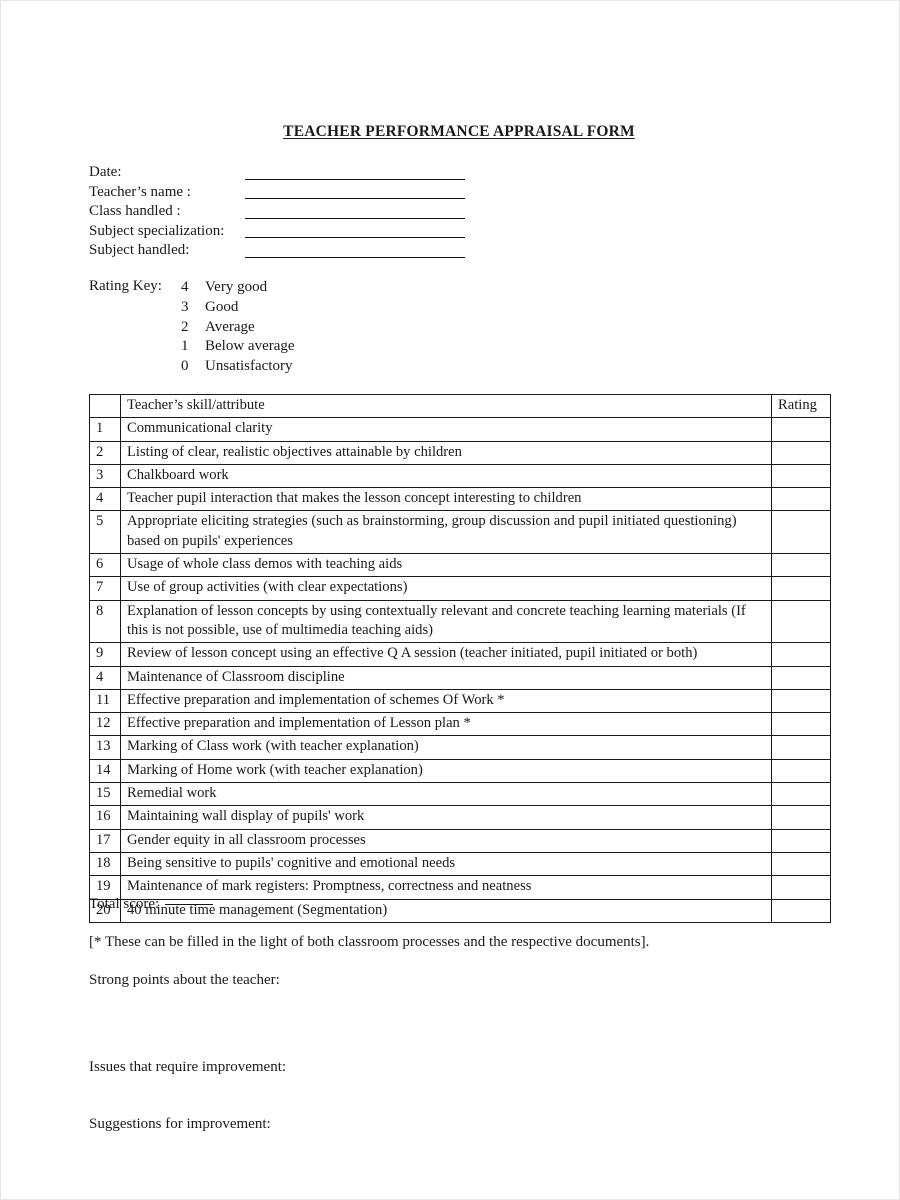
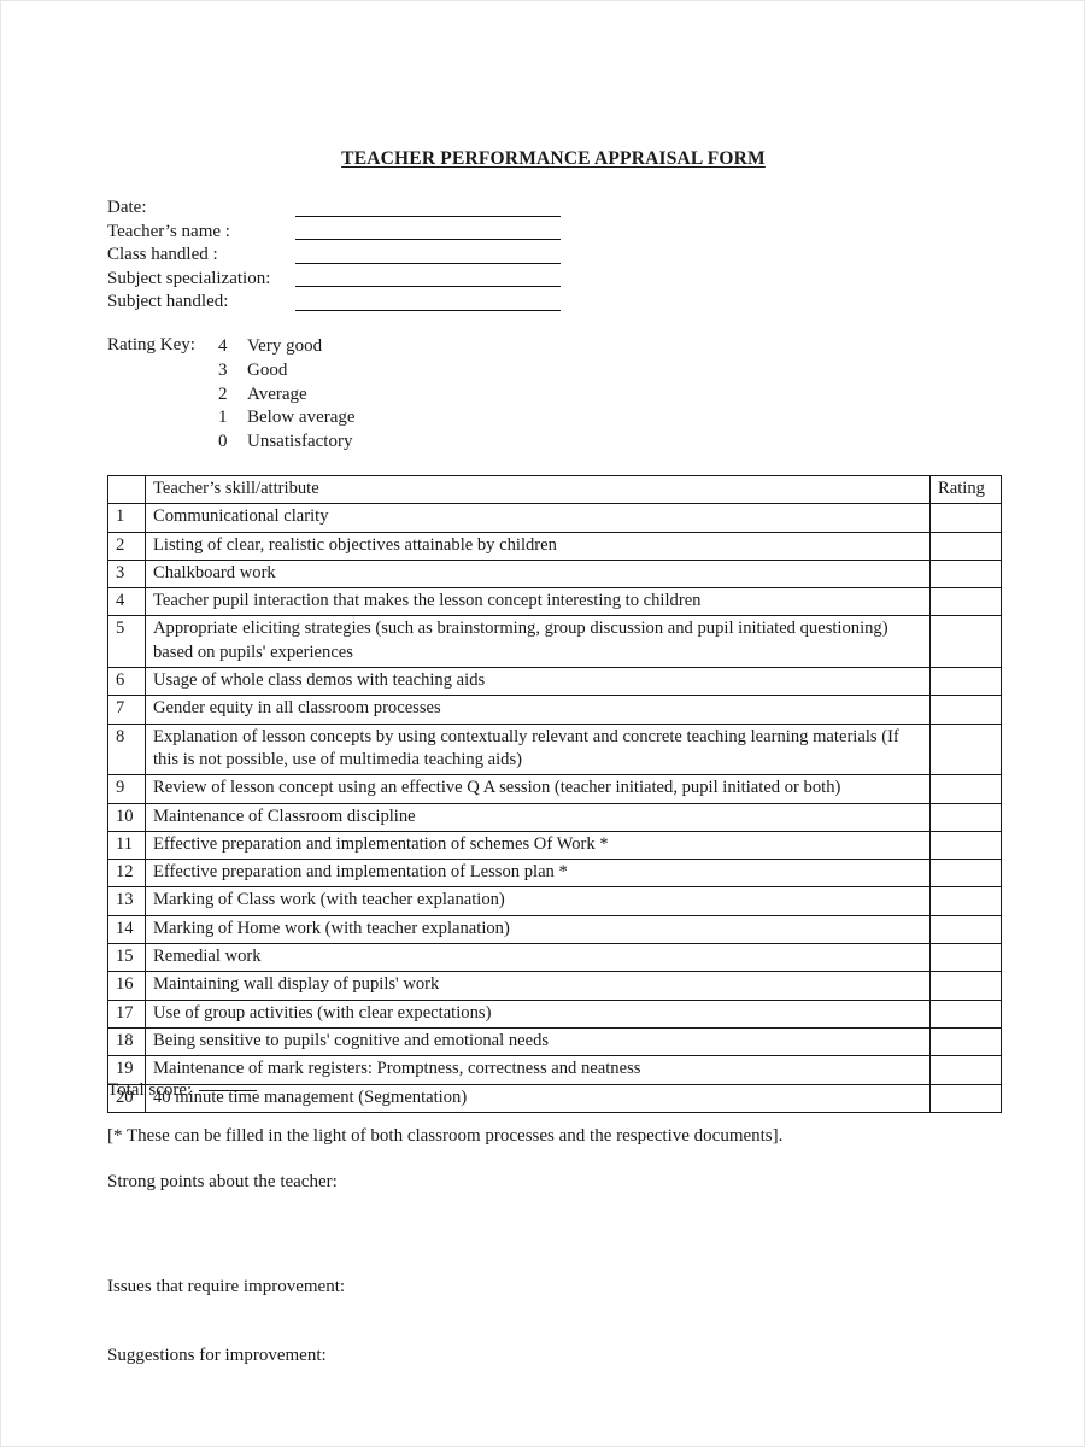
  TEACHER PERFORMANCE APPRAISAL FORM
  Date:
  Teacher’s name :
  Class handled :
  Subject specialization:
  Subject handled:
  Rating Key:
  4 Very good
  3 Good
  2 Average
  1 Below average
  0 Unsatisfactory
  	Teacher’s skill/attribute	Rating
  1	Communicational clarity
  2	Listing of clear, realistic objectives attainable by children
  3	Chalkboard work
  4	Teacher pupil interaction that makes the lesson concept interesting to children
  5	Appropriate eliciting strategies (such as brainstorming, group discussion and pupil initiated questioning) based on pupils' experiences
  6	Usage of whole class demos with teaching aids
- 7	Use of group activities (with clear expectations)
+ 7	Gender equity in all classroom processes
  8	Explanation of lesson concepts by using contextually relevant and concrete teaching learning materials (If this is not possible, use of multimedia teaching aids)
  9	Review of lesson concept using an effective Q A session (teacher initiated, pupil initiated or both)
- 4	Maintenance of Classroom discipline
+ 10	Maintenance of Classroom discipline
  11	Effective preparation and implementation of schemes Of Work *
  12	Effective preparation and implementation of Lesson plan *
  13	Marking of Class work (with teacher explanation)
  14	Marking of Home work (with teacher explanation)
  15	Remedial work
  16	Maintaining wall display of pupils' work
- 17	Gender equity in all classroom processes
+ 17	Use of group activities (with clear expectations)
  18	Being sensitive to pupils' cognitive and emotional needs
  19	Maintenance of mark registers: Promptness, correctness and neatness
  20	40 minute time management (Segmentation)
  Total score:
  [* These can be filled in the light of both classroom processes and the respective documents].
  Strong points about the teacher:
  Issues that require improvement:
  Suggestions for improvement:
